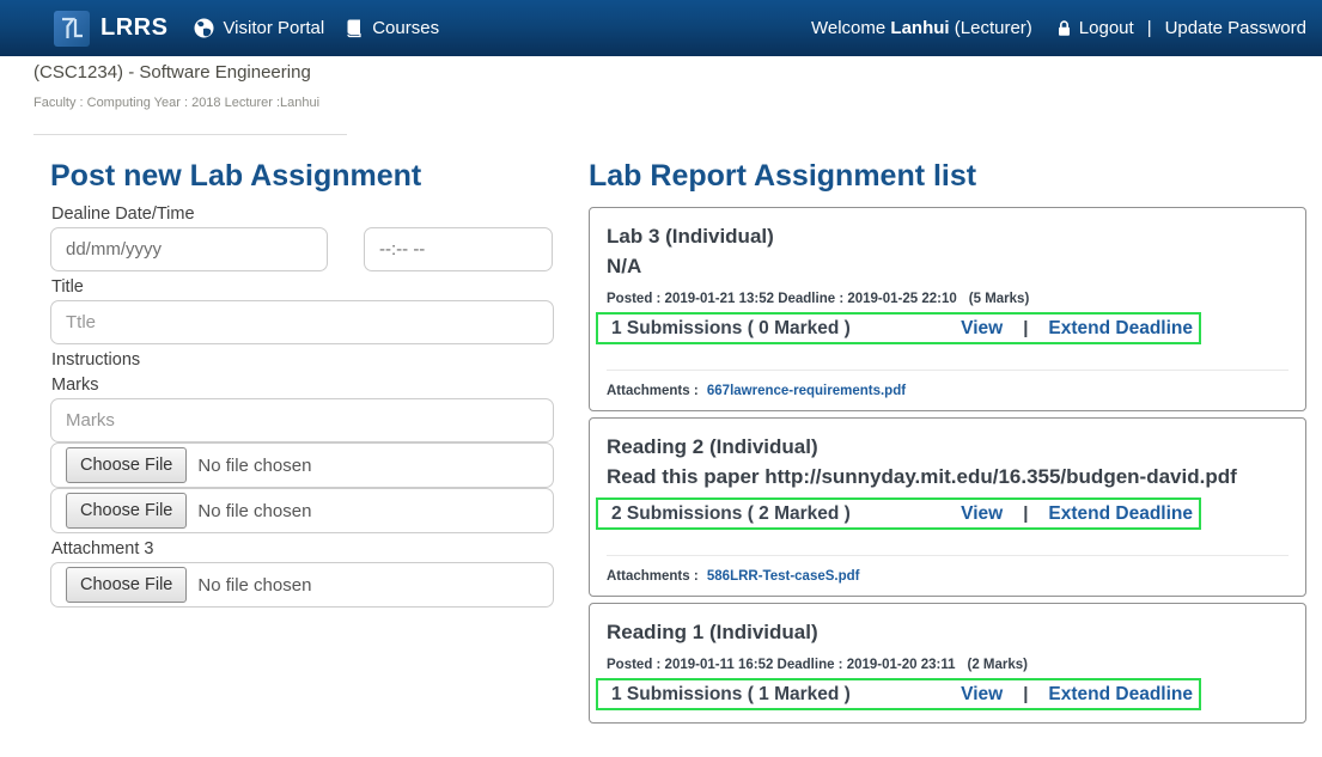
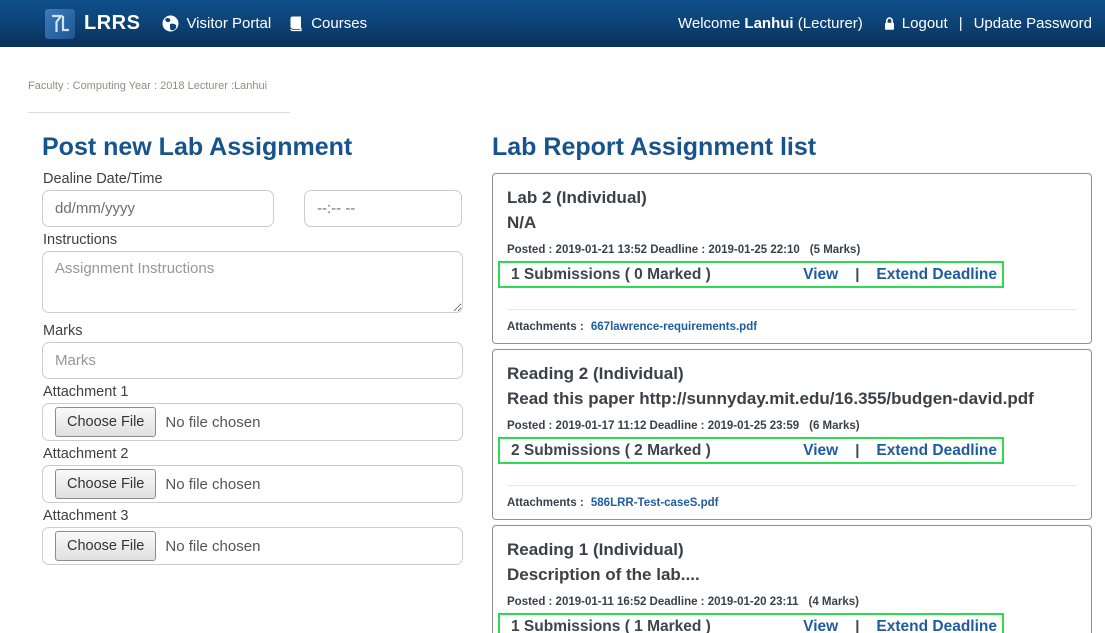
  LRRS
  Visitor Portal
  Courses
  Welcome Lanhui (Lecturer)
  Logout
  |
  Update Password
- (CSC1234) - Software Engineering
  Faculty : Computing Year : 2018 Lecturer :Lanhui
  Post new Lab Assignment
  Dealine Date/Time
  dd/mm/yyyy
  --:-- --
- Title
- Ttle
  Instructions
+ Assignment Instructions
  Marks
  Marks
+ Attachment 1
  Choose File
  No file chosen
+ Attachment 2
  Choose File
  No file chosen
  Attachment 3
  Choose File
  No file chosen
  Lab Report Assignment list
- Lab 3 (Individual)
+ Lab 2 (Individual)
  N/A
  Posted : 2019-01-21 13:52 Deadline : 2019-01-25 22:10 (5 Marks)
  1 Submissions ( 0 Marked )
  View
  |
  Extend Deadline
  Attachments : 667lawrence-requirements.pdf
  Reading 2 (Individual)
  Read this paper http://sunnyday.mit.edu/16.355/budgen-david.pdf
+ Posted : 2019-01-17 11:12 Deadline : 2019-01-25 23:59 (6 Marks)
  2 Submissions ( 2 Marked )
  View
  |
  Extend Deadline
  Attachments : 586LRR-Test-caseS.pdf
  Reading 1 (Individual)
+ Description of the lab....
- Posted : 2019-01-11 16:52 Deadline : 2019-01-20 23:11 (2 Marks)
+ Posted : 2019-01-11 16:52 Deadline : 2019-01-20 23:11 (4 Marks)
  1 Submissions ( 1 Marked )
  View
  |
  Extend Deadline
